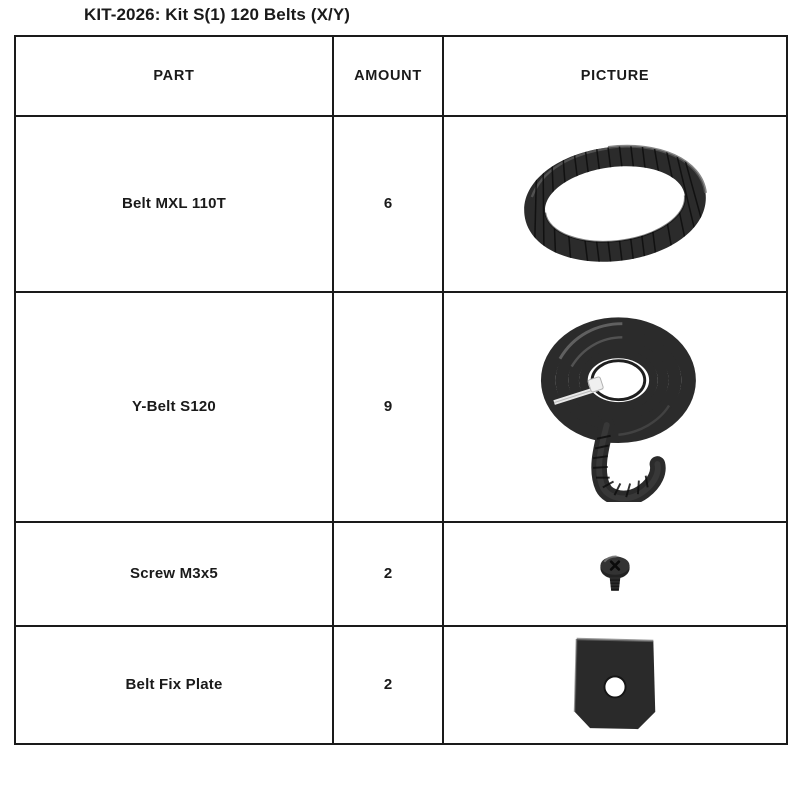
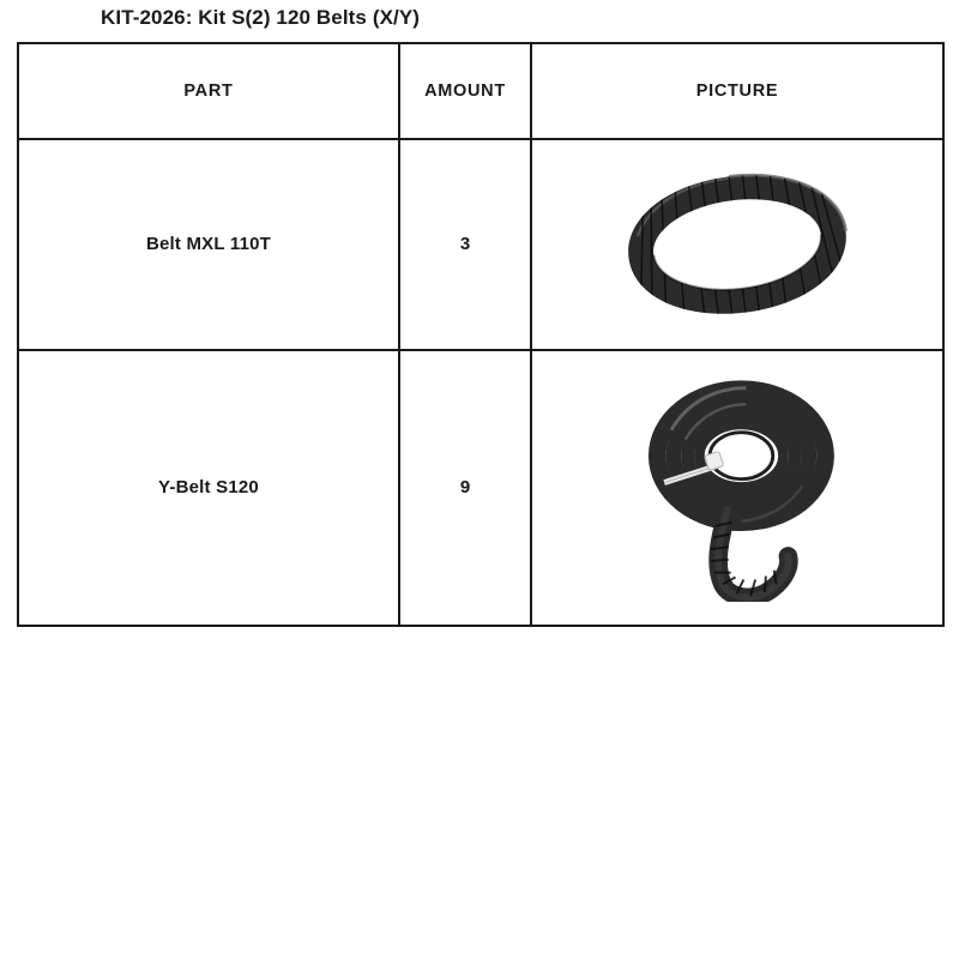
- KIT-2026: Kit S(1) 120 Belts (X/Y)
+ KIT-2026: Kit S(2) 120 Belts (X/Y)
  PART	AMOUNT	PICTURE
- Belt MXL 110T	6
+ Belt MXL 110T	3
  Y-Belt S120	9
- Screw M3x5	2
- Belt Fix Plate	2
